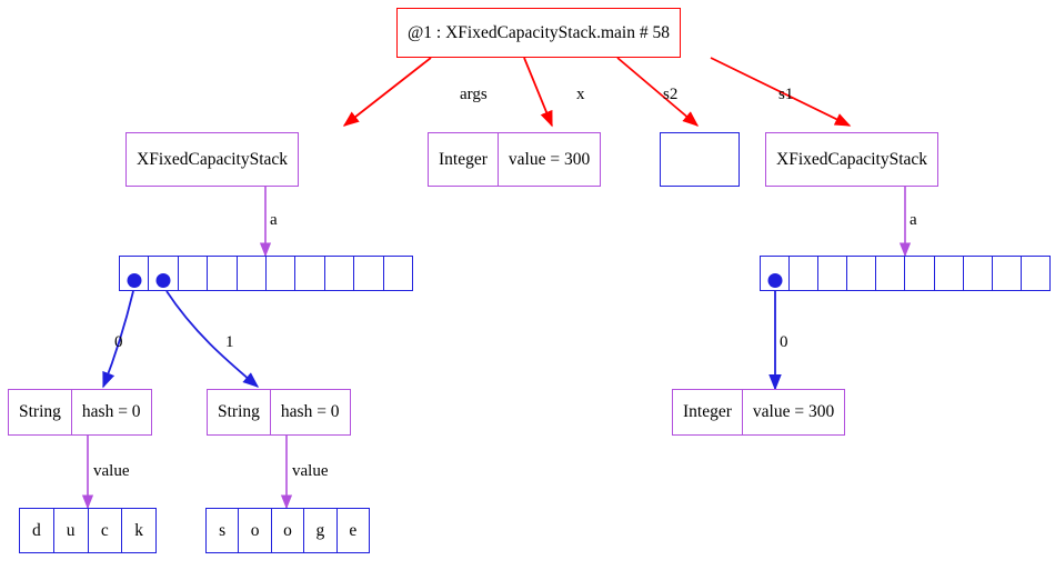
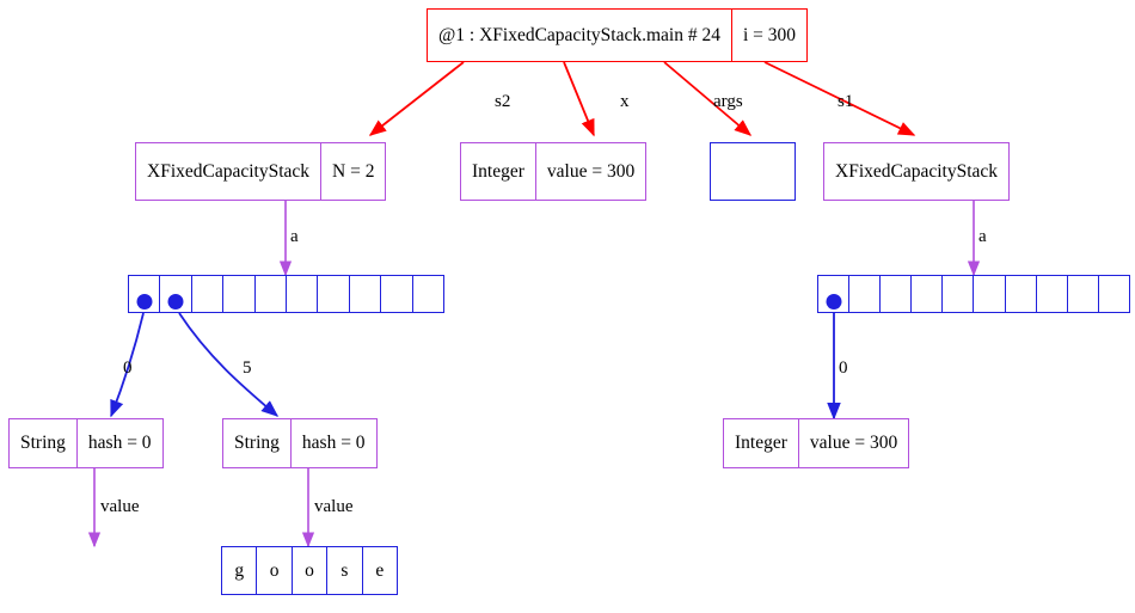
- args
+ s2
  x
- s2
+ args
  s1
  a
  a
  0
- 1
+ 5
  0
  value
  value
- @1 : XFixedCapacityStack.main # 58
+ @1 : XFixedCapacityStack.main # 24
+ i = 300
  XFixedCapacityStack
+ N = 2
  Integer
  value = 300
  XFixedCapacityStack
  String
  hash = 0
  String
  hash = 0
  Integer
  value = 300
- d
- u
- c
- k
- s
+ g
  o
  o
- g
+ s
  e
